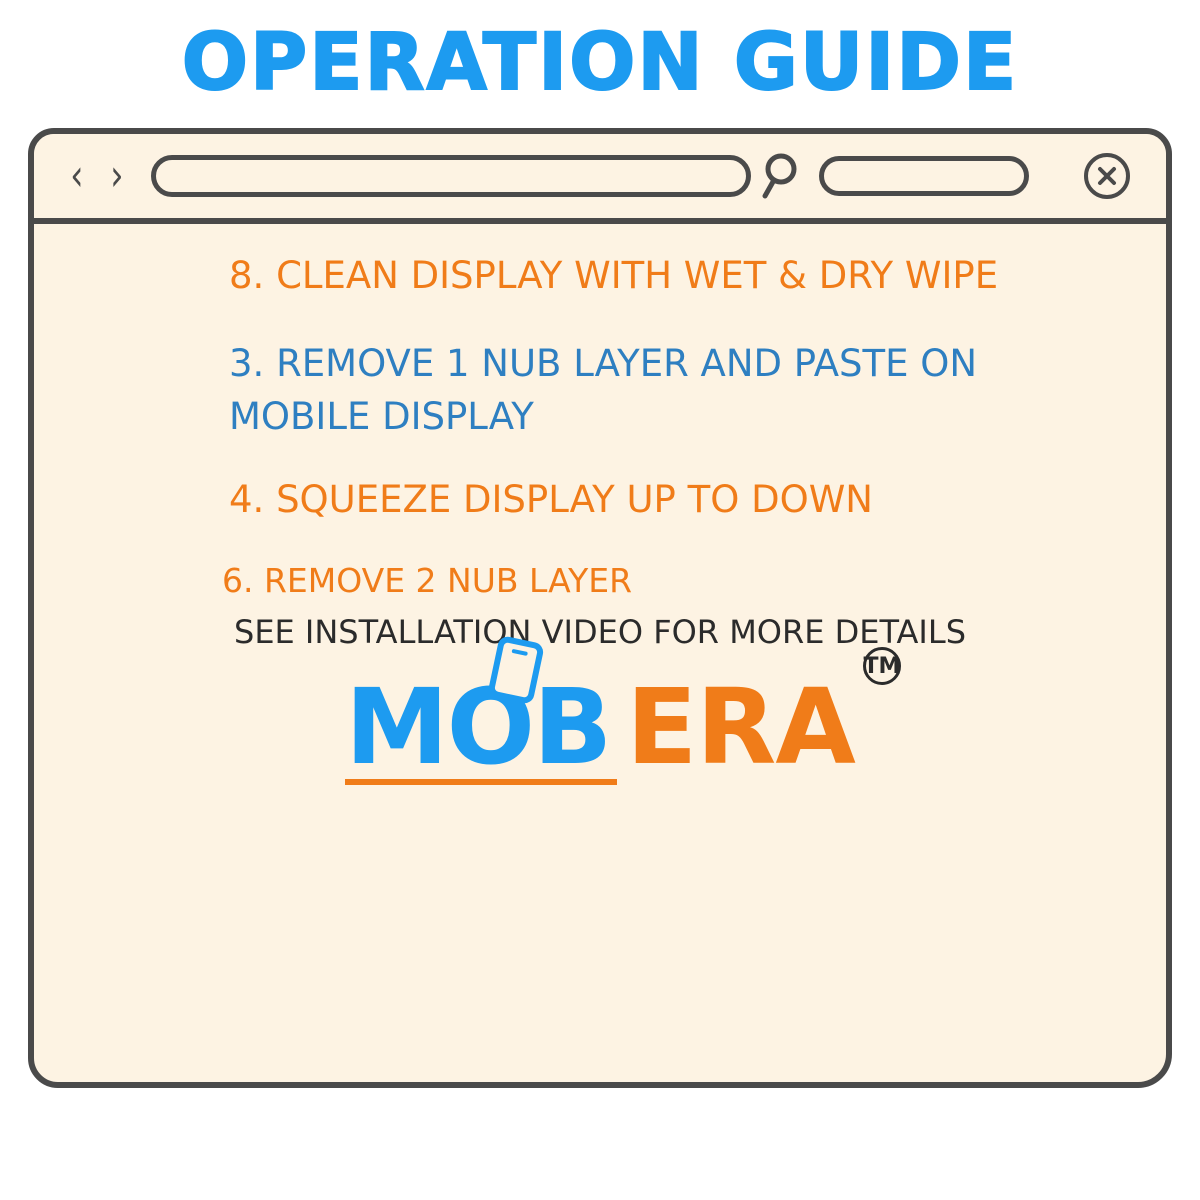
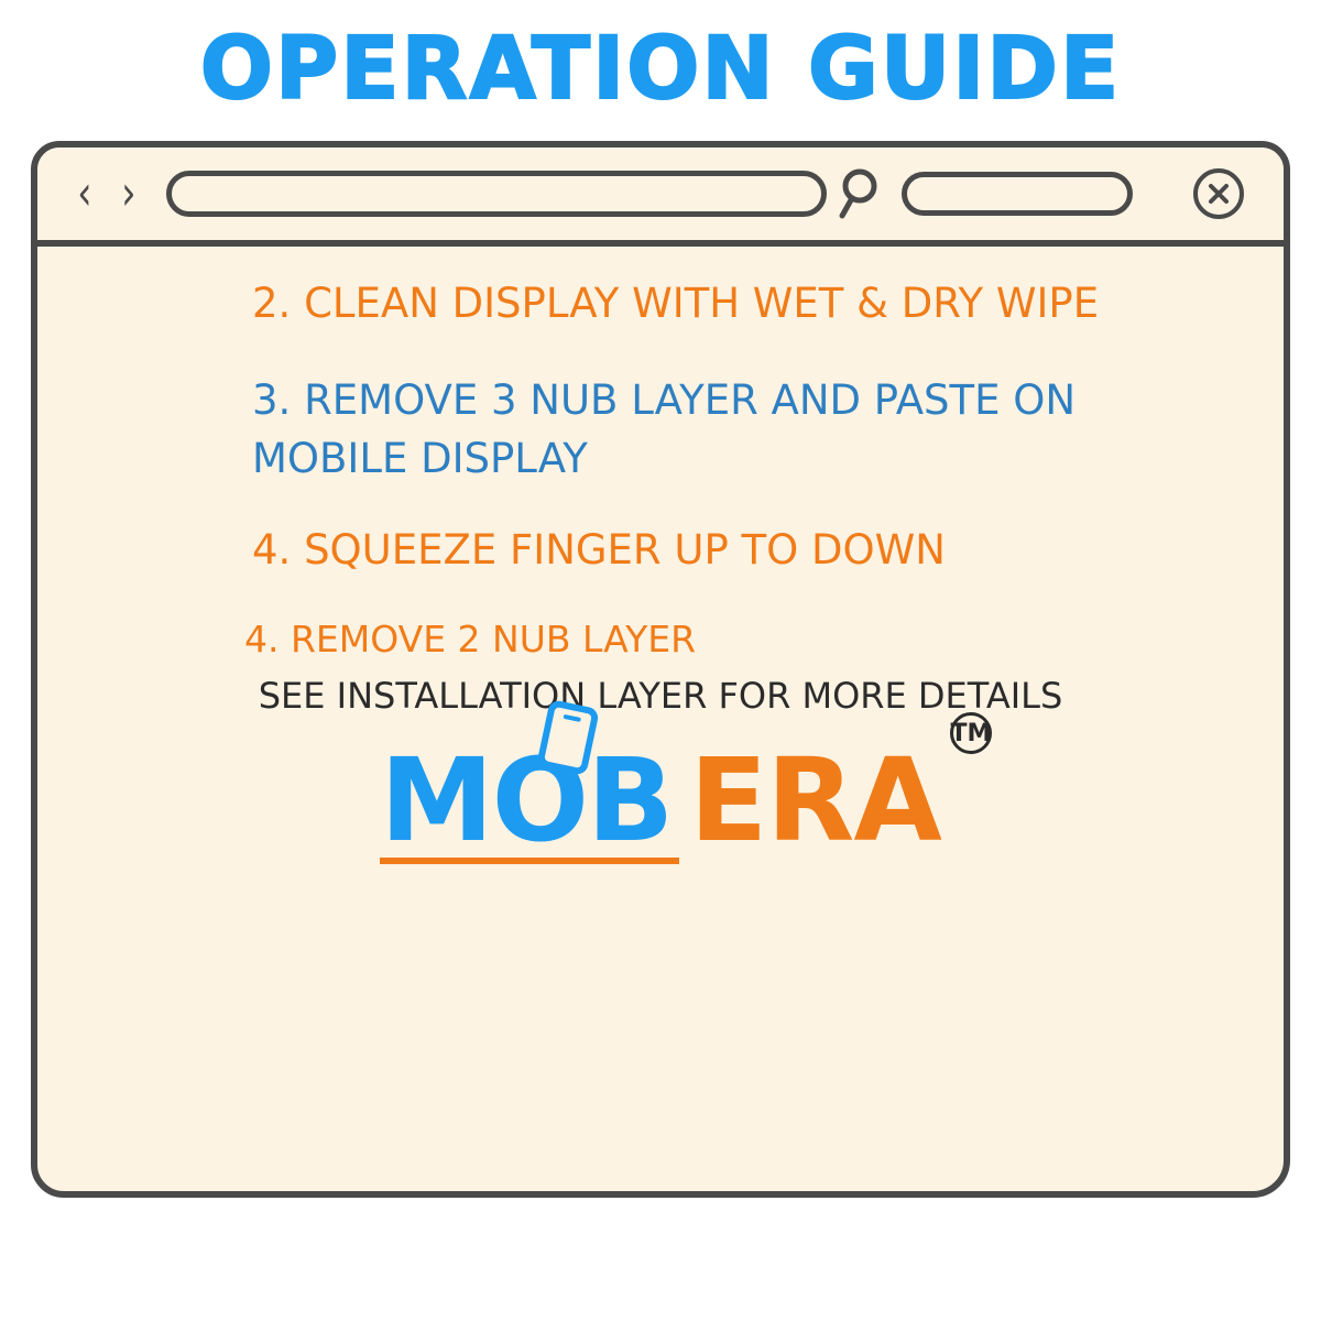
  OPERATION GUIDE
  ‹
  ›
- 8. CLEAN DISPLAY WITH WET & DRY WIPE
+ 2. CLEAN DISPLAY WITH WET & DRY WIPE
- 3. REMOVE 1 NUB LAYER AND PASTE ON MOBILE DISPLAY
+ 3. REMOVE 3 NUB LAYER AND PASTE ON MOBILE DISPLAY
- 4. SQUEEZE DISPLAY UP TO DOWN
+ 4. SQUEEZE FINGER UP TO DOWN
- 6. REMOVE 2 NUB LAYER
+ 4. REMOVE 2 NUB LAYER
- SEE INSTALLATION VIDEO FOR MORE DETAILS
+ SEE INSTALLATION LAYER FOR MORE DETAILS
  MOB
  ERA
  TM
